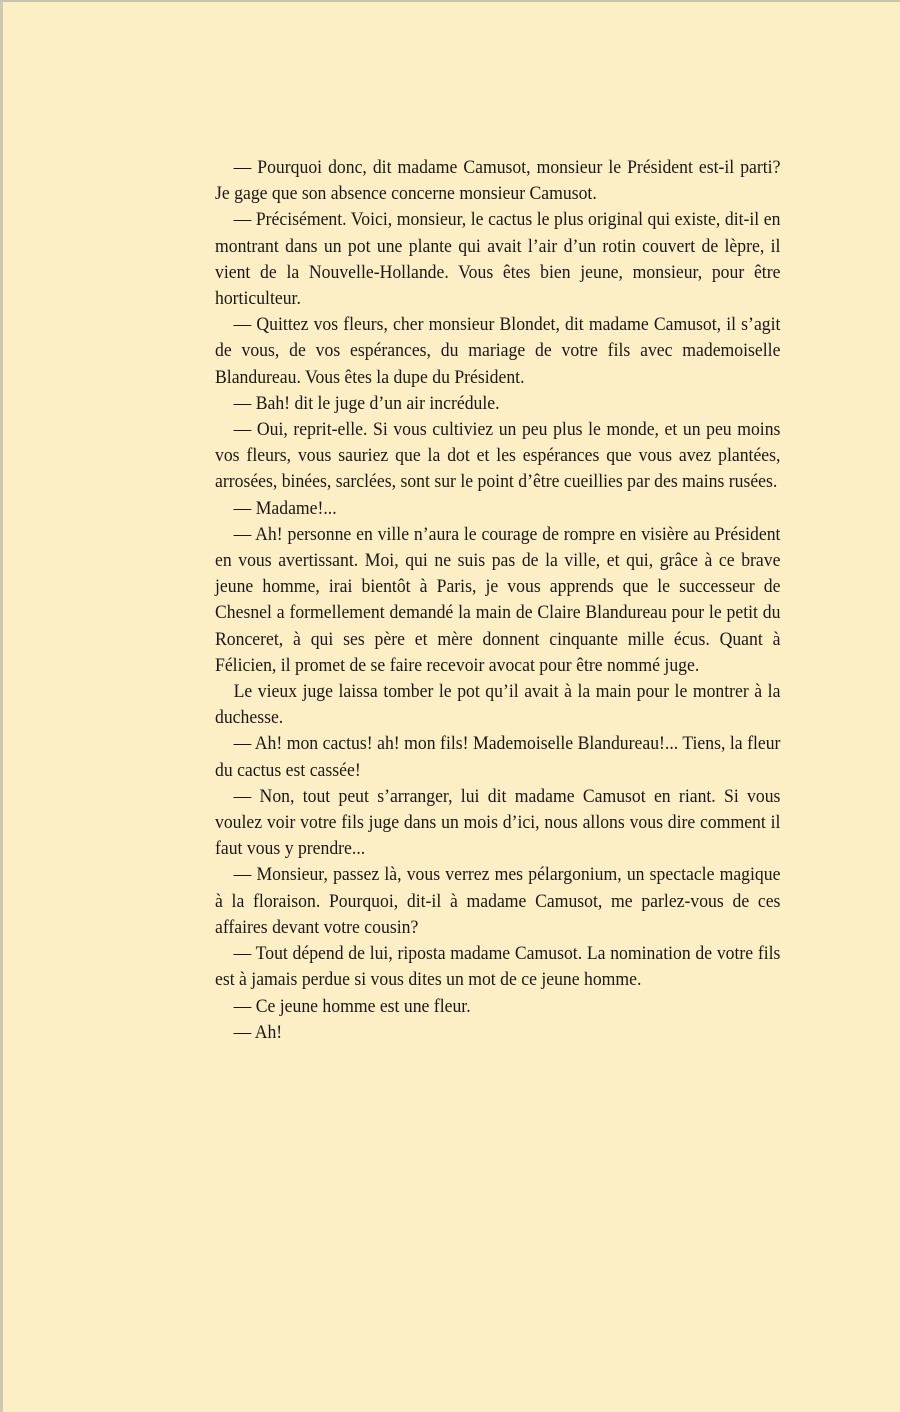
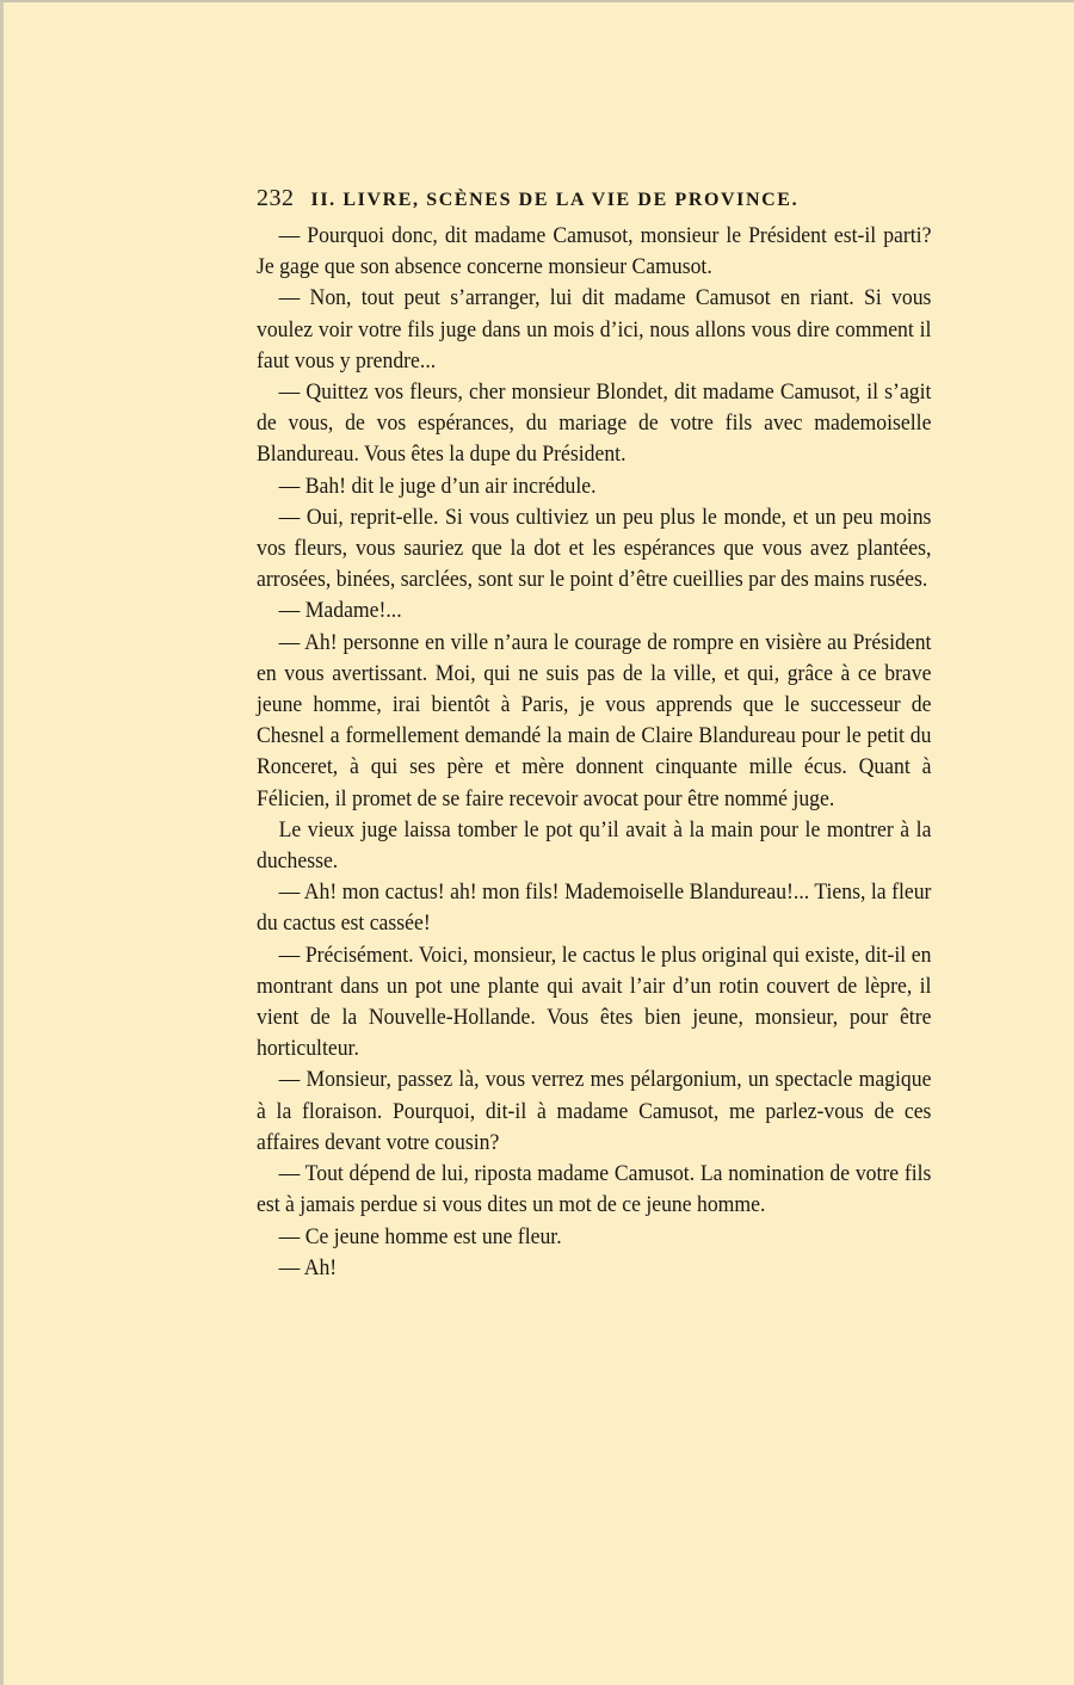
+ 232
+ II. LIVRE, SCÈNES DE LA VIE DE PROVINCE.
  — Pourquoi donc, dit madame Camusot, monsieur le Président est-il parti? Je gage que son absence concerne monsieur Camusot.
- — Précisément. Voici, monsieur, le cactus le plus original qui existe, dit-il en montrant dans un pot une plante qui avait l’air d’un rotin couvert de lèpre, il vient de la Nouvelle-Hollande. Vous êtes bien jeune, monsieur, pour être horticulteur.
+ — Non, tout peut s’arranger, lui dit madame Camusot en riant. Si vous voulez voir votre fils juge dans un mois d’ici, nous allons vous dire comment il faut vous y prendre...
  — Quittez vos fleurs, cher monsieur Blondet, dit madame Camusot, il s’agit de vous, de vos espérances, du mariage de votre fils avec mademoiselle Blandureau. Vous êtes la dupe du Président.
  — Bah! dit le juge d’un air incrédule.
  — Oui, reprit-elle. Si vous cultiviez un peu plus le monde, et un peu moins vos fleurs, vous sauriez que la dot et les espérances que vous avez plantées, arrosées, binées, sarclées, sont sur le point d’être cueillies par des mains rusées.
  — Madame!...
  — Ah! personne en ville n’aura le courage de rompre en visière au Président en vous avertissant. Moi, qui ne suis pas de la ville, et qui, grâce à ce brave jeune homme, irai bientôt à Paris, je vous apprends que le successeur de Chesnel a formellement demandé la main de Claire Blandureau pour le petit du Ronceret, à qui ses père et mère donnent cinquante mille écus. Quant à Félicien, il promet de se faire recevoir avocat pour être nommé juge.
  Le vieux juge laissa tomber le pot qu’il avait à la main pour le montrer à la duchesse.
  — Ah! mon cactus! ah! mon fils! Mademoiselle Blandureau!... Tiens, la fleur du cactus est cassée!
- — Non, tout peut s’arranger, lui dit madame Camusot en riant. Si vous voulez voir votre fils juge dans un mois d’ici, nous allons vous dire comment il faut vous y prendre...
+ — Précisément. Voici, monsieur, le cactus le plus original qui existe, dit-il en montrant dans un pot une plante qui avait l’air d’un rotin couvert de lèpre, il vient de la Nouvelle-Hollande. Vous êtes bien jeune, monsieur, pour être horticulteur.
  — Monsieur, passez là, vous verrez mes pélargonium, un spectacle magique à la floraison. Pourquoi, dit-il à madame Camusot, me parlez-vous de ces affaires devant votre cousin?
  — Tout dépend de lui, riposta madame Camusot. La nomination de votre fils est à jamais perdue si vous dites un mot de ce jeune homme.
  — Ce jeune homme est une fleur.
  — Ah!
